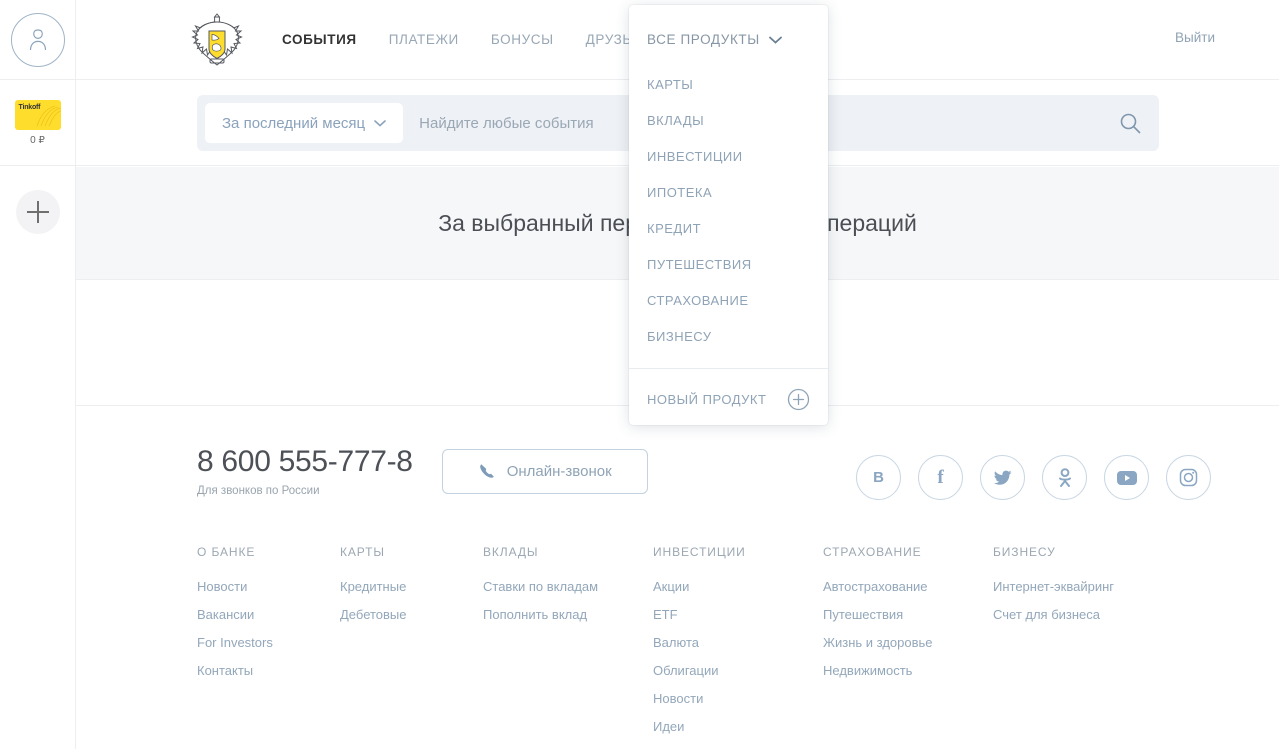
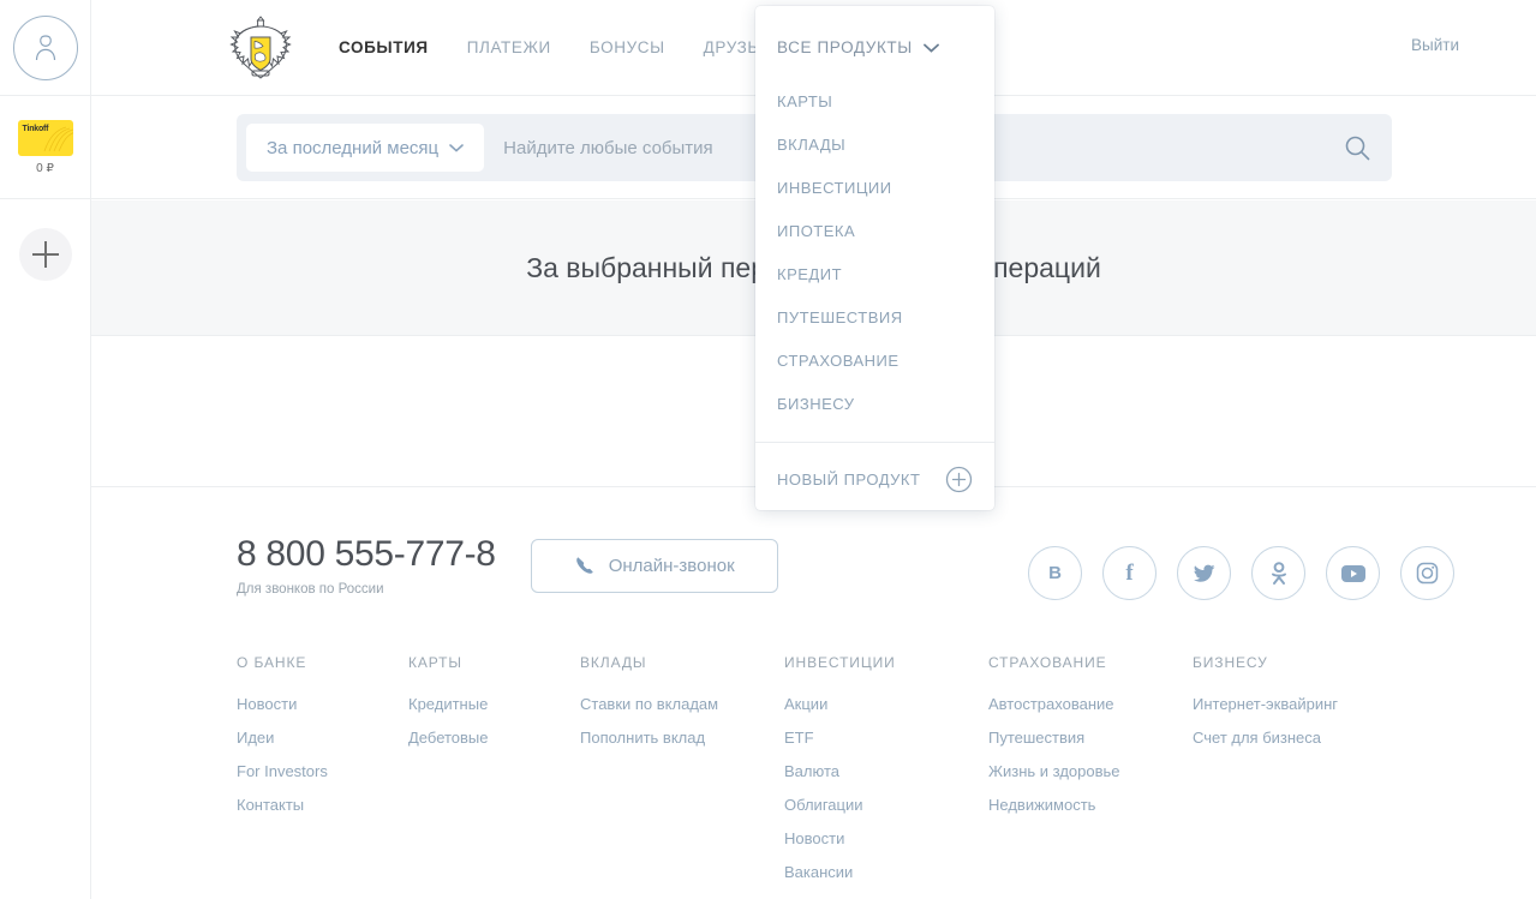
  0 ₽
  СОБЫТИЯ
  ПЛАТЕЖИ
  БОНУСЫ
  ДРУЗЬ
  Выйти
  За последний месяц
  Найдите любые события
  ВСЕ ПРОДУКТЫ
  КАРТЫ
  ВКЛАДЫ
  ИНВЕСТИЦИИ
  ИПОТЕКА
  КРЕДИТ
  ПУТЕШЕСТВИЯ
  СТРАХОВАНИЕ
  БИЗНЕСУ
  НОВЫЙ ПРОДУКТ
- 8 600 555-777-8
+ 8 800 555-777-8
  Для звонков по России
  Онлайн-звонок
  В
  f
  О БАНКЕ
  Новости
- Вакансии
+ Идеи
  For Investors
  Контакты
  КАРТЫ
  Кредитные
  Дебетовые
  ВКЛАДЫ
  Ставки по вкладам
  Пополнить вклад
  ИНВЕСТИЦИИ
  Акции
  ETF
  Валюта
  Облигации
  Новости
- Идеи
+ Вакансии
  СТРАХОВАНИЕ
  Автострахование
  Путешествия
  Жизнь и здоровье
  Недвижимость
  БИЗНЕСУ
  Интернет-эквайринг
  Счет для бизнеса
